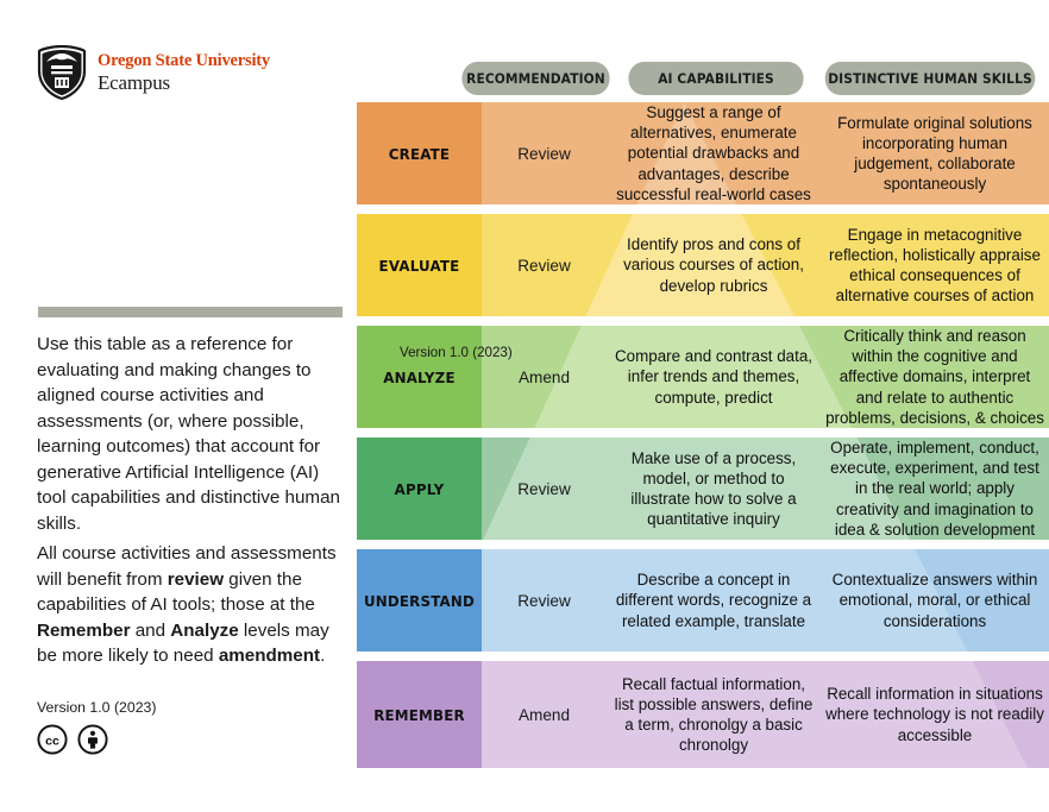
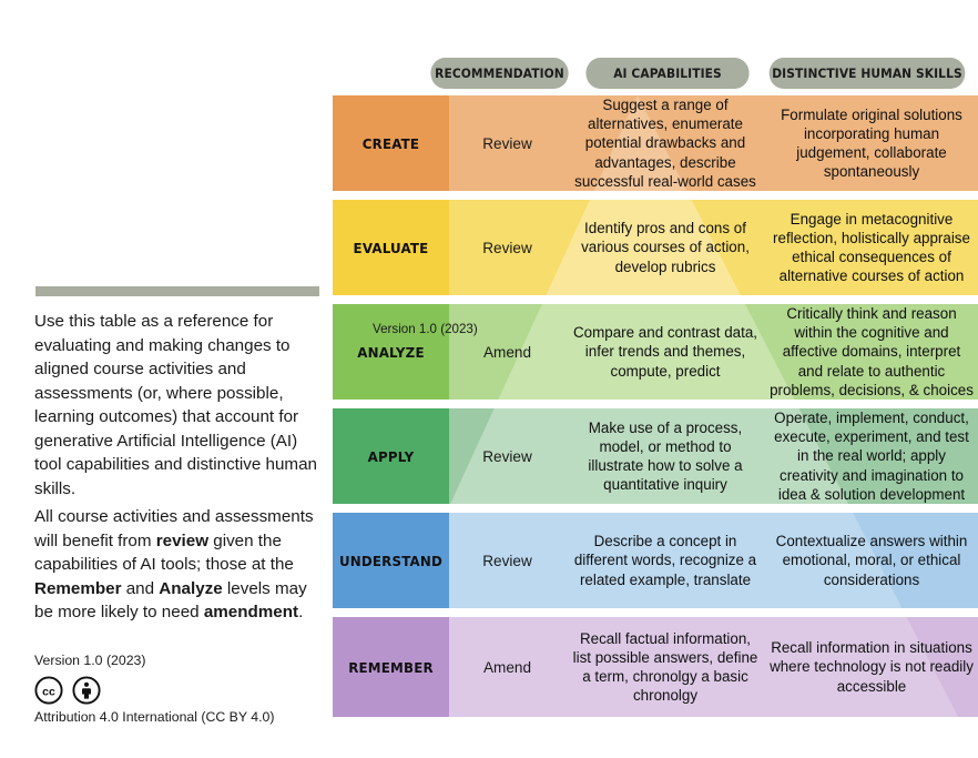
- Oregon State University
- Ecampus
  Use this table as a reference for evaluating and making changes to aligned course activities and assessments (or, where possible, learning outcomes) that account for generative Artificial Intelligence (AI) tool capabilities and distinctive human skills.
  All course activities and assessments will benefit from review given the capabilities of AI tools; those at the Remember and Analyze levels may be more likely to need amendment.
  Version 1.0 (2023)
  cc
+ Attribution 4.0 International (CC BY 4.0)
  RECOMMENDATION
  AI CAPABILITIES
  DISTINCTIVE HUMAN SKILLS
  CREATE
  Review
  Suggest a range of alternatives, enumerate potential drawbacks and advantages, describe successful real-world cases
  Formulate original solutions incorporating human judgement, collaborate spontaneously
  EVALUATE
  Review
  Identify pros and cons of various courses of action, develop rubrics
  Engage in metacognitive reflection, holistically appraise ethical consequences of alternative courses of action
  ANALYZE
  Amend
  Compare and contrast data, infer trends and themes, compute, predict
  Critically think and reason within the cognitive and affective domains, interpret and relate to authentic problems, decisions, & choices
  Version 1.0 (2023)
  APPLY
  Review
  Make use of a process, model, or method to illustrate how to solve a quantitative inquiry
  Operate, implement, conduct, execute, experiment, and test in the real world; apply creativity and imagination to idea & solution development
  UNDERSTAND
  Review
  Describe a concept in different words, recognize a related example, translate
  Contextualize answers within emotional, moral, or ethical considerations
  REMEMBER
  Amend
  Recall factual information, list possible answers, define a term, chronolgy a basic chronolgy
  Recall information in situations where technology is not readily accessible
